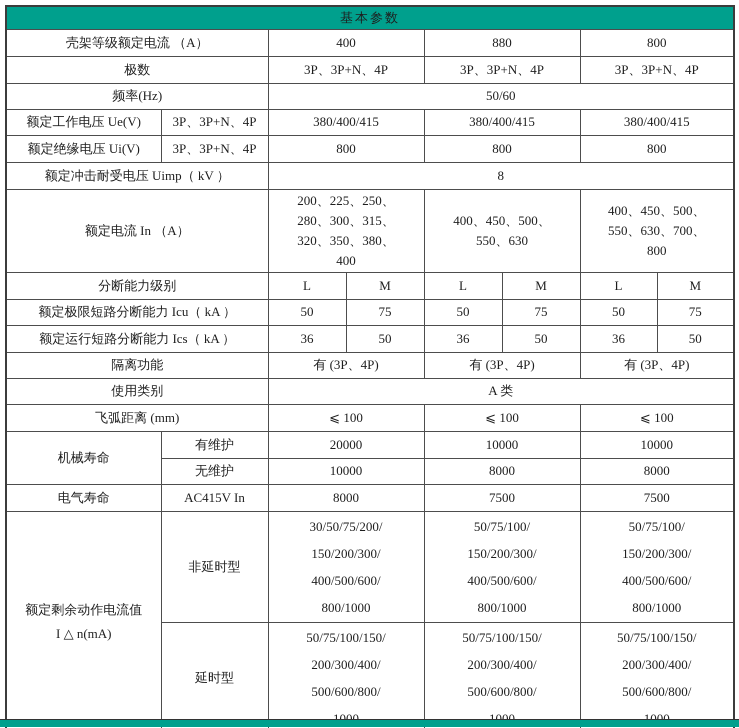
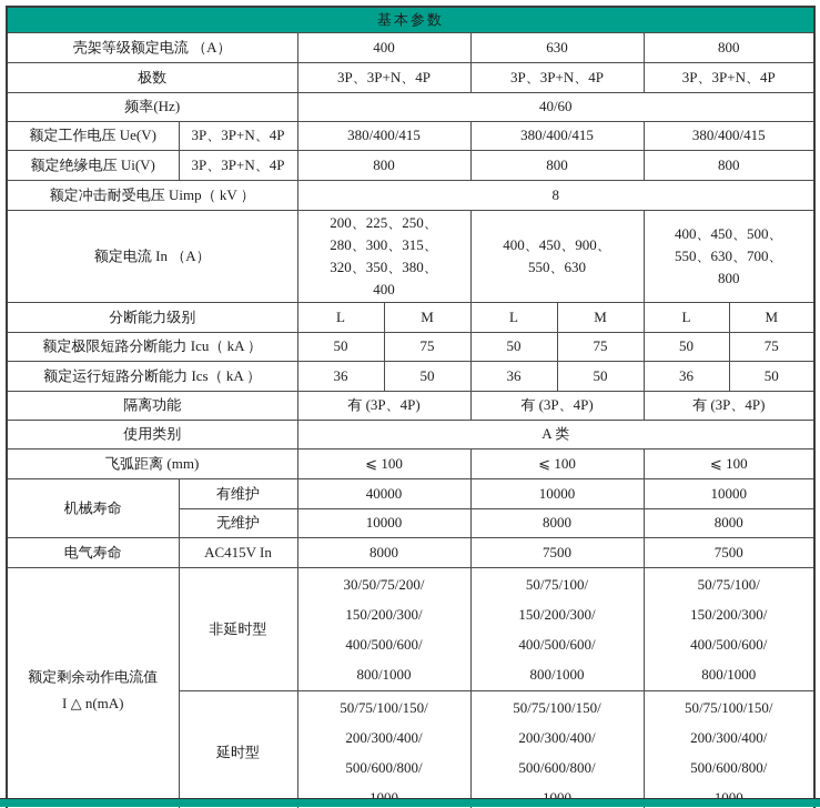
  基本参数
- 壳架等级额定电流 （A）	400	880	800
+ 壳架等级额定电流 （A）	400	630	800
  极数	3P、3P+N、4P	3P、3P+N、4P	3P、3P+N、4P
- 频率(Hz)	50/60
+ 频率(Hz)	40/60
  额定工作电压 Ue(V)	3P、3P+N、4P	380/400/415	380/400/415	380/400/415
  额定绝缘电压 Ui(V)	3P、3P+N、4P	800	800	800
  额定冲击耐受电压 Uimp（ kV ）	8
- 额定电流 In （A）	200、225、250、 280、300、315、 320、350、380、 400	400、450、500、 550、630	400、450、500、 550、630、700、 800
+ 额定电流 In （A）	200、225、250、 280、300、315、 320、350、380、 400	400、450、900、 550、630	400、450、500、 550、630、700、 800
  分断能力级别	L	M	L	M	L	M
  额定极限短路分断能力 Icu（ kA ）	50	75	50	75	50	75
  额定运行短路分断能力 Ics（ kA ）	36	50	36	50	36	50
  隔离功能	有 (3P、4P)	有 (3P、4P)	有 (3P、4P)
  使用类别	A 类
  飞弧距离 (mm)	⩽ 100	⩽ 100	⩽ 100
- 机械寿命	有维护	20000	10000	10000
+ 机械寿命	有维护	40000	10000	10000
  无维护	10000	8000	8000
  电气寿命	AC415V In	8000	7500	7500
  额定剩余动作电流值 I △ n(mA)	非延时型	30/50/75/200/ 150/200/300/ 400/500/600/ 800/1000	50/75/100/ 150/200/300/ 400/500/600/ 800/1000	50/75/100/ 150/200/300/ 400/500/600/ 800/1000
  延时型	50/75/100/150/ 200/300/400/ 500/600/800/ 1000	50/75/100/150/ 200/300/400/ 500/600/800/ 1000	50/75/100/150/ 200/300/400/ 500/600/800/ 1000
